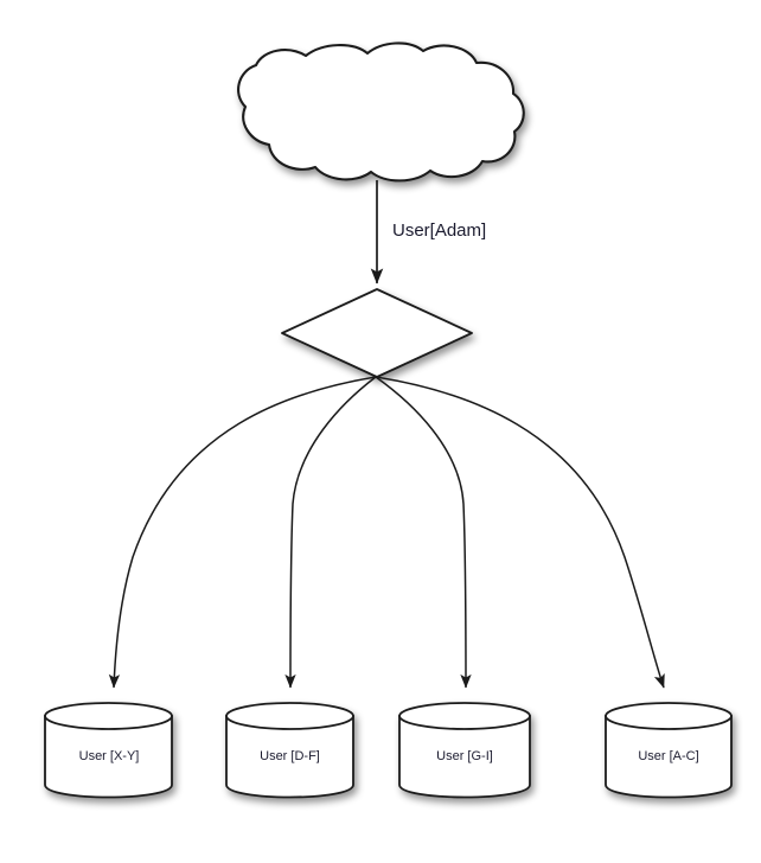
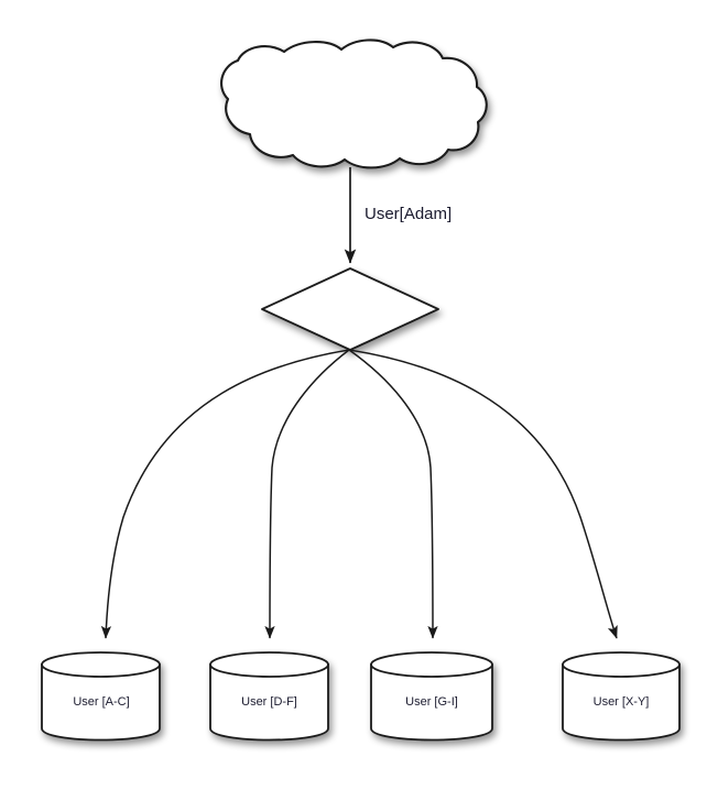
  User[Adam]
- User [X-Y]
+ User [A-C]
  User [D-F]
  User [G-I]
- User [A-C]
+ User [X-Y]
